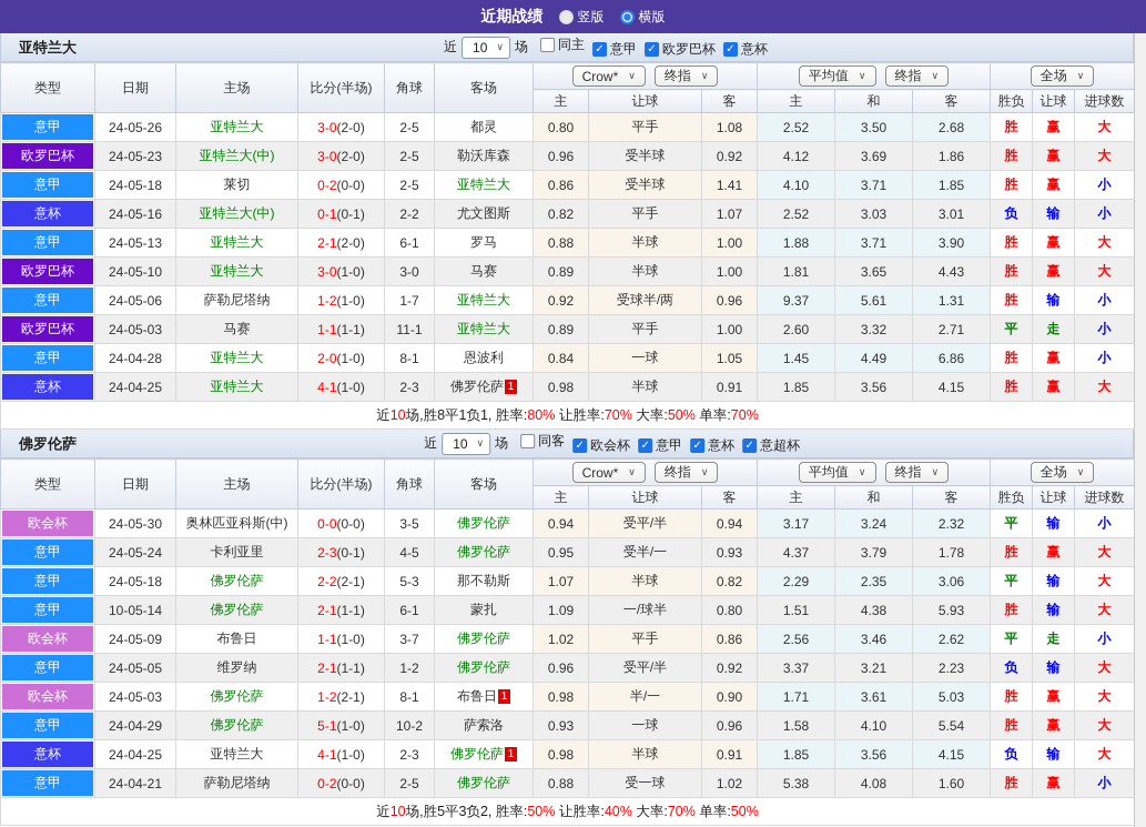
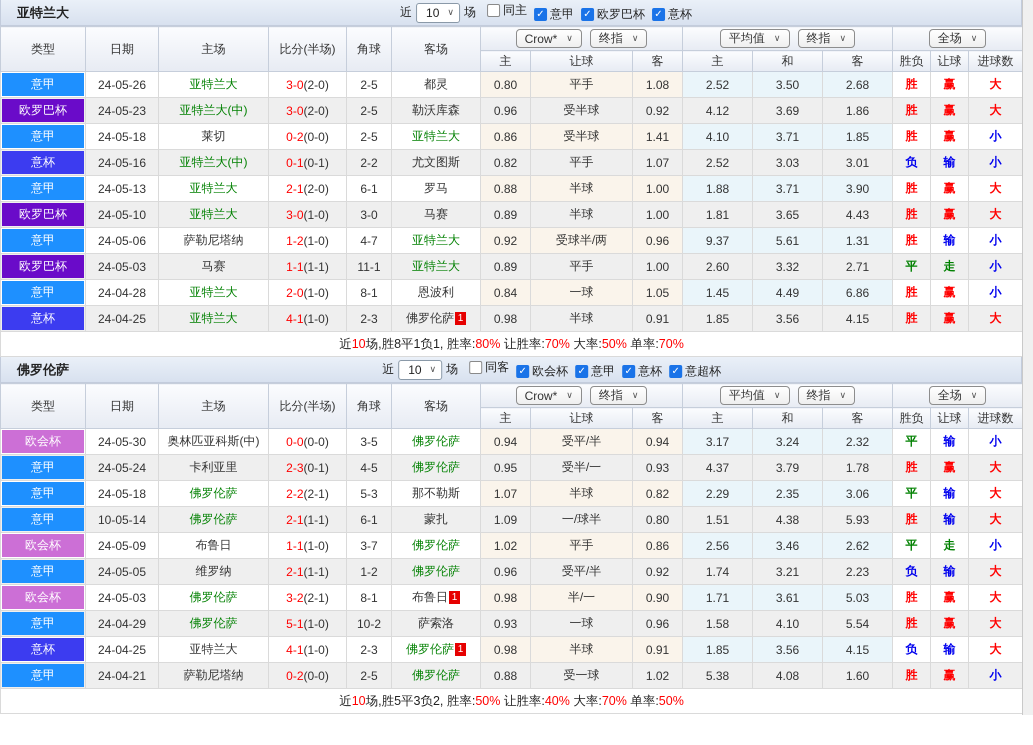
- 近期战绩
- 竖版
- 横版
  亚特兰大
  近
  10
  ∨
  场
  同主
  ✓
  意甲
  ✓
  欧罗巴杯
  ✓
  意杯
  类型	日期	主场	比分(半场)	角球	客场	Crow* ∨ 终指 ∨	平均值 ∨ 终指 ∨	全场 ∨
  主	让球	客	主	和	客	胜负	让球	进球数
  意甲	24-05-26	亚特兰大	3-0(2-0)	2-5	都灵	0.80	平手	1.08	2.52	3.50	2.68	胜	赢	大
  欧罗巴杯	24-05-23	亚特兰大(中)	3-0(2-0)	2-5	勒沃库森	0.96	受半球	0.92	4.12	3.69	1.86	胜	赢	大
  意甲	24-05-18	莱切	0-2(0-0)	2-5	亚特兰大	0.86	受半球	1.41	4.10	3.71	1.85	胜	赢	小
  意杯	24-05-16	亚特兰大(中)	0-1(0-1)	2-2	尤文图斯	0.82	平手	1.07	2.52	3.03	3.01	负	输	小
  意甲	24-05-13	亚特兰大	2-1(2-0)	6-1	罗马	0.88	半球	1.00	1.88	3.71	3.90	胜	赢	大
  欧罗巴杯	24-05-10	亚特兰大	3-0(1-0)	3-0	马赛	0.89	半球	1.00	1.81	3.65	4.43	胜	赢	大
- 意甲	24-05-06	萨勒尼塔纳	1-2(1-0)	1-7	亚特兰大	0.92	受球半/两	0.96	9.37	5.61	1.31	胜	输	小
+ 意甲	24-05-06	萨勒尼塔纳	1-2(1-0)	4-7	亚特兰大	0.92	受球半/两	0.96	9.37	5.61	1.31	胜	输	小
  欧罗巴杯	24-05-03	马赛	1-1(1-1)	11-1	亚特兰大	0.89	平手	1.00	2.60	3.32	2.71	平	走	小
  意甲	24-04-28	亚特兰大	2-0(1-0)	8-1	恩波利	0.84	一球	1.05	1.45	4.49	6.86	胜	赢	小
  意杯	24-04-25	亚特兰大	4-1(1-0)	2-3	佛罗伦萨 1	0.98	半球	0.91	1.85	3.56	4.15	胜	赢	大
  近10场,胜8平1负1, 胜率:80% 让胜率:70% 大率:50% 单率:70%
  佛罗伦萨
  近
  10
  ∨
  场
  同客
  ✓
  欧会杯
  ✓
  意甲
  ✓
  意杯
  ✓
  意超杯
  类型	日期	主场	比分(半场)	角球	客场	Crow* ∨ 终指 ∨	平均值 ∨ 终指 ∨	全场 ∨
  主	让球	客	主	和	客	胜负	让球	进球数
  欧会杯	24-05-30	奥林匹亚科斯(中)	0-0(0-0)	3-5	佛罗伦萨	0.94	受平/半	0.94	3.17	3.24	2.32	平	输	小
  意甲	24-05-24	卡利亚里	2-3(0-1)	4-5	佛罗伦萨	0.95	受半/一	0.93	4.37	3.79	1.78	胜	赢	大
  意甲	24-05-18	佛罗伦萨	2-2(2-1)	5-3	那不勒斯	1.07	半球	0.82	2.29	2.35	3.06	平	输	大
  意甲	10-05-14	佛罗伦萨	2-1(1-1)	6-1	蒙扎	1.09	一/球半	0.80	1.51	4.38	5.93	胜	输	大
  欧会杯	24-05-09	布鲁日	1-1(1-0)	3-7	佛罗伦萨	1.02	平手	0.86	2.56	3.46	2.62	平	走	小
- 意甲	24-05-05	维罗纳	2-1(1-1)	1-2	佛罗伦萨	0.96	受平/半	0.92	3.37	3.21	2.23	负	输	大
+ 意甲	24-05-05	维罗纳	2-1(1-1)	1-2	佛罗伦萨	0.96	受平/半	0.92	1.74	3.21	2.23	负	输	大
- 欧会杯	24-05-03	佛罗伦萨	1-2(2-1)	8-1	布鲁日 1	0.98	半/一	0.90	1.71	3.61	5.03	胜	赢	大
+ 欧会杯	24-05-03	佛罗伦萨	3-2(2-1)	8-1	布鲁日 1	0.98	半/一	0.90	1.71	3.61	5.03	胜	赢	大
  意甲	24-04-29	佛罗伦萨	5-1(1-0)	10-2	萨索洛	0.93	一球	0.96	1.58	4.10	5.54	胜	赢	大
  意杯	24-04-25	亚特兰大	4-1(1-0)	2-3	佛罗伦萨 1	0.98	半球	0.91	1.85	3.56	4.15	负	输	大
  意甲	24-04-21	萨勒尼塔纳	0-2(0-0)	2-5	佛罗伦萨	0.88	受一球	1.02	5.38	4.08	1.60	胜	赢	小
  近10场,胜5平3负2, 胜率:50% 让胜率:40% 大率:70% 单率:50%
